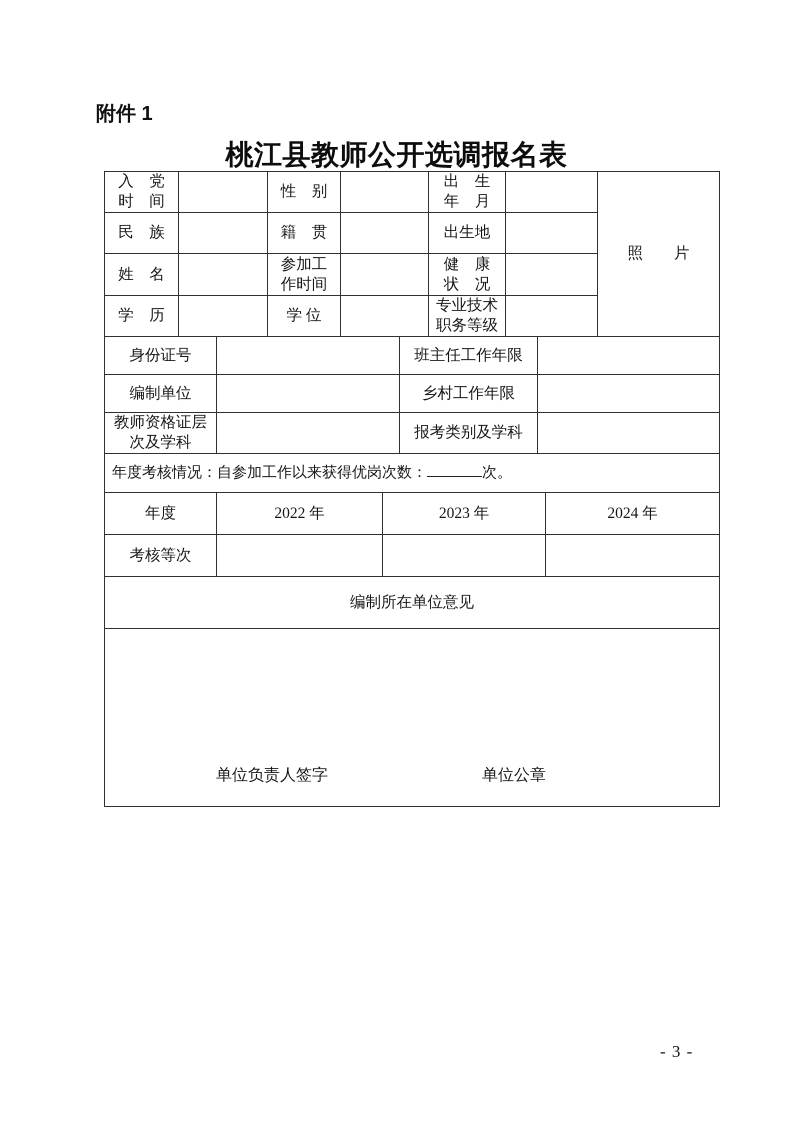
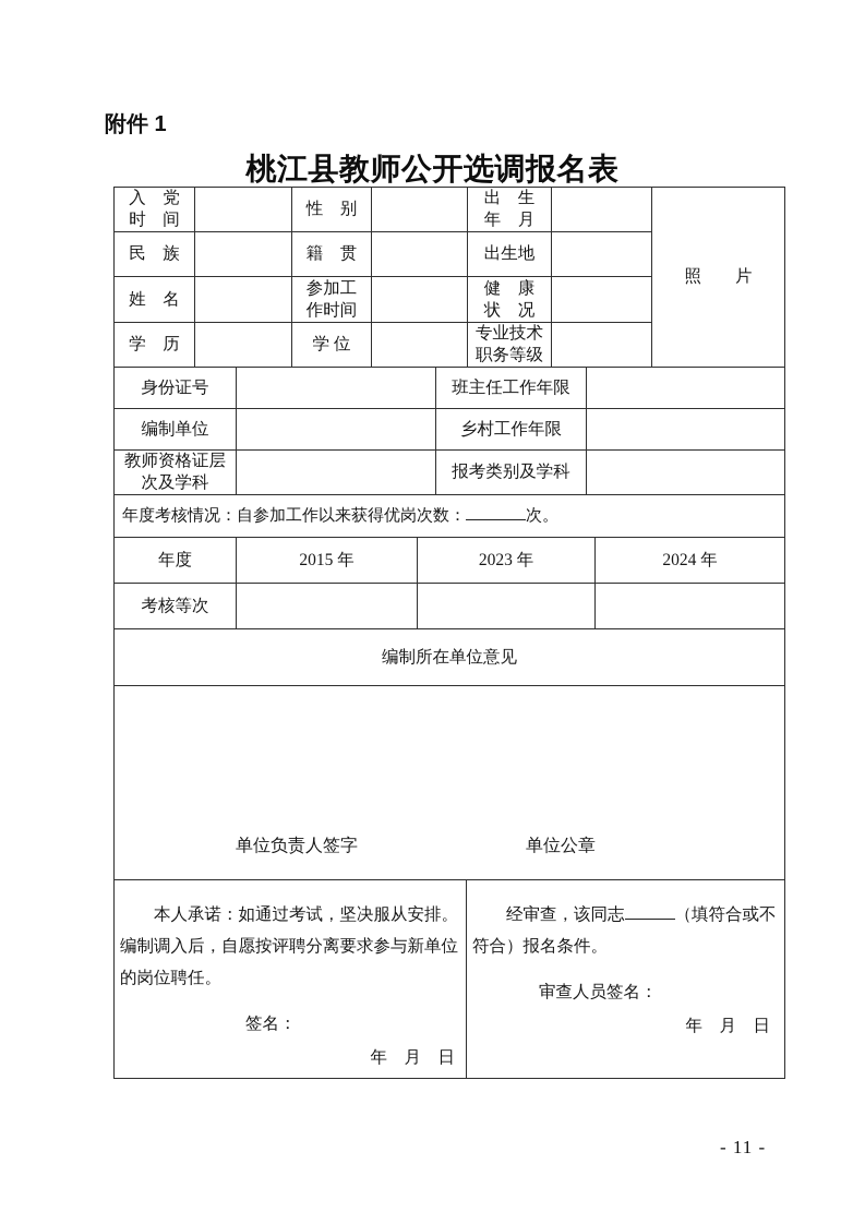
  附件 1
  桃江县教师公开选调报名表
  入 党 时 间		性 别		出 生 年 月		照 片
  民 族		籍 贯		出生地
  姓 名		参加工 作时间		健 康 状 况
  学 历		学 位		专业技术 职务等级
  身份证号		班主任工作年限
  编制单位		乡村工作年限
  教师资格证层 次及学科		报考类别及学科
  年度考核情况：自参加工作以来获得优岗次数： 次。
- 年度	2022 年	2023 年	2024 年
+ 年度	2015 年	2023 年	2024 年
  考核等次
  编制所在单位意见
  单位负责人签字 单位公章
+ 本人承诺：如通过考试，坚决服从安排。编制调入后，自愿按评聘分离要求参与新单位的岗位聘任。 签名： 年 月 日	经审查，该同志 （填符合或不符合）报名条件。 审查人员签名： 年 月 日
- - 3 -
+ - 11 -
